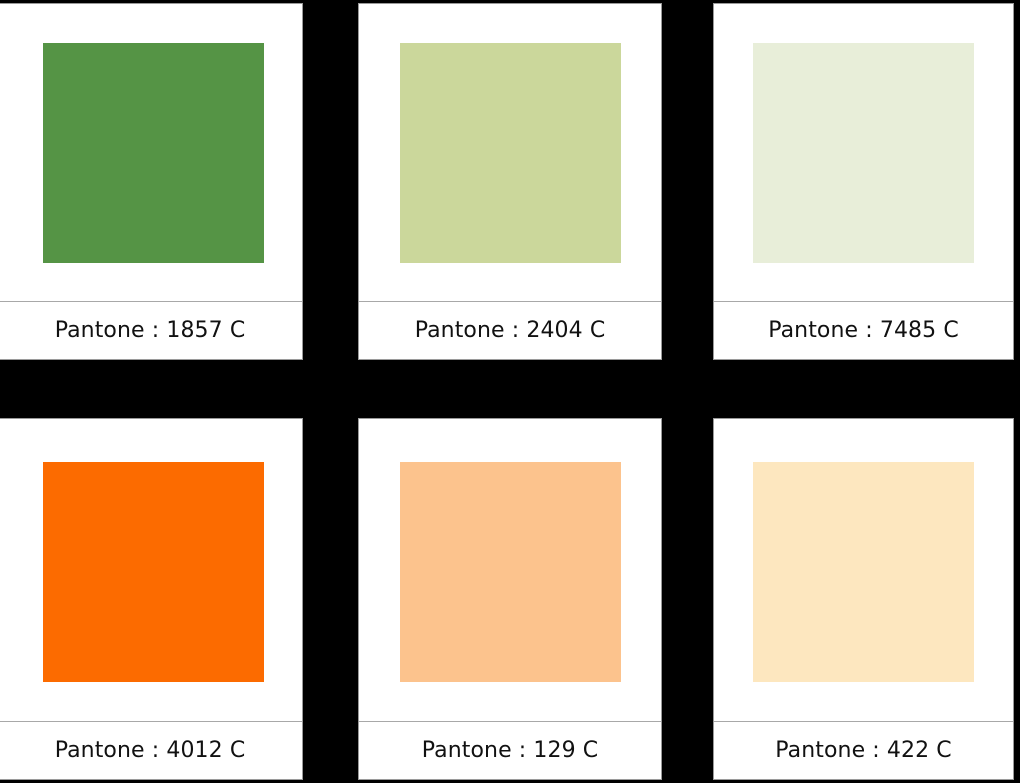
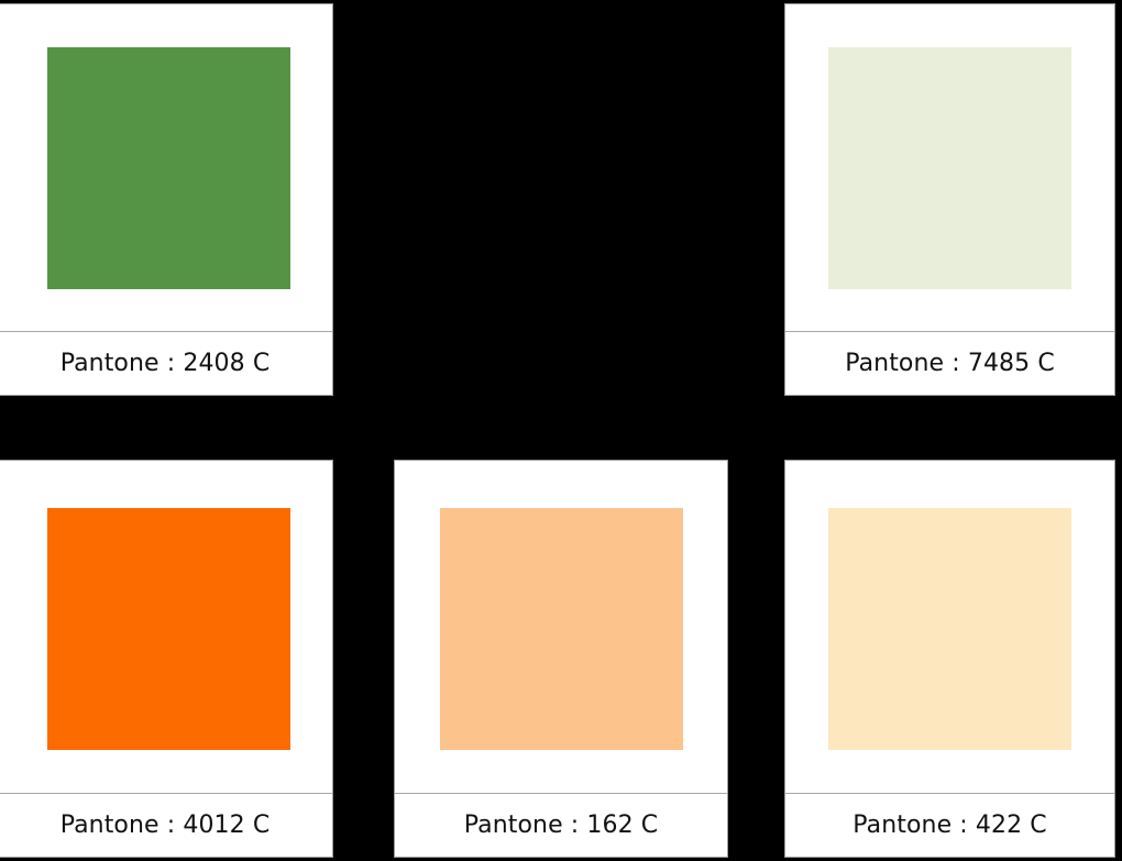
- Pantone : 1857 C
+ Pantone : 2408 C
- Pantone : 2404 C
  Pantone : 7485 C
  Pantone : 4012 C
- Pantone : 129 C
+ Pantone : 162 C
  Pantone : 422 C
